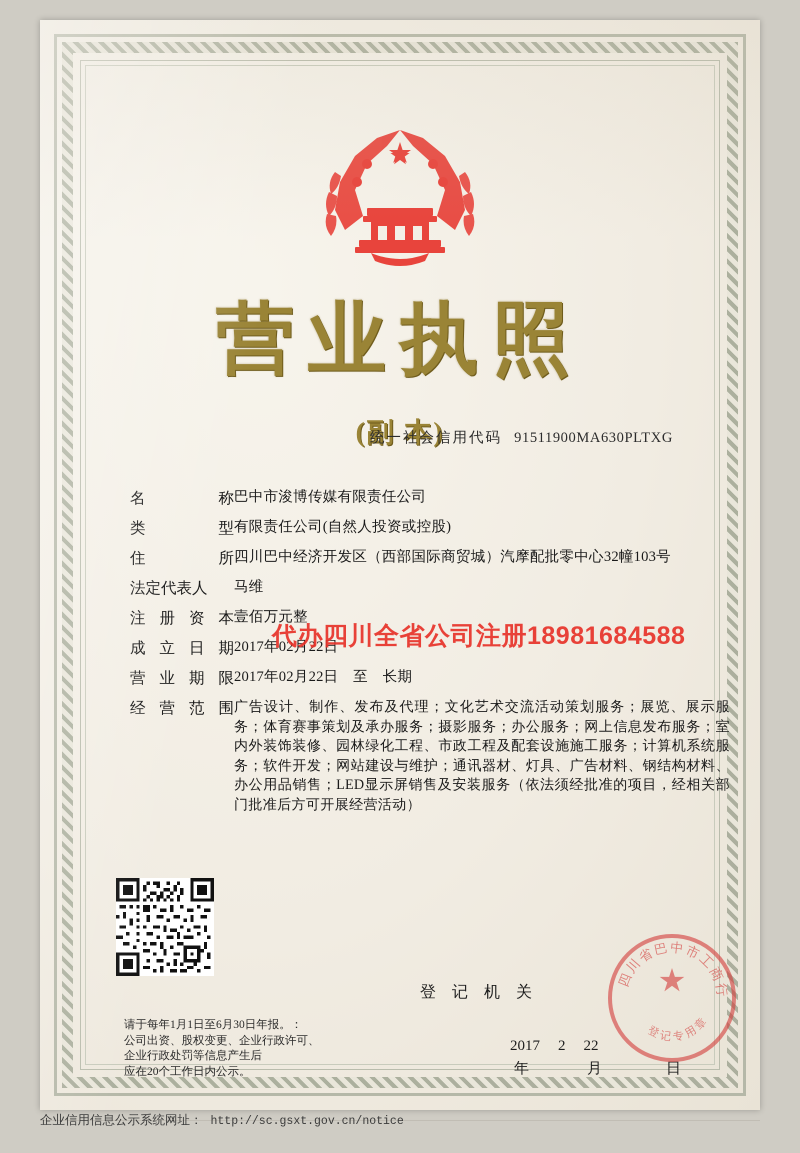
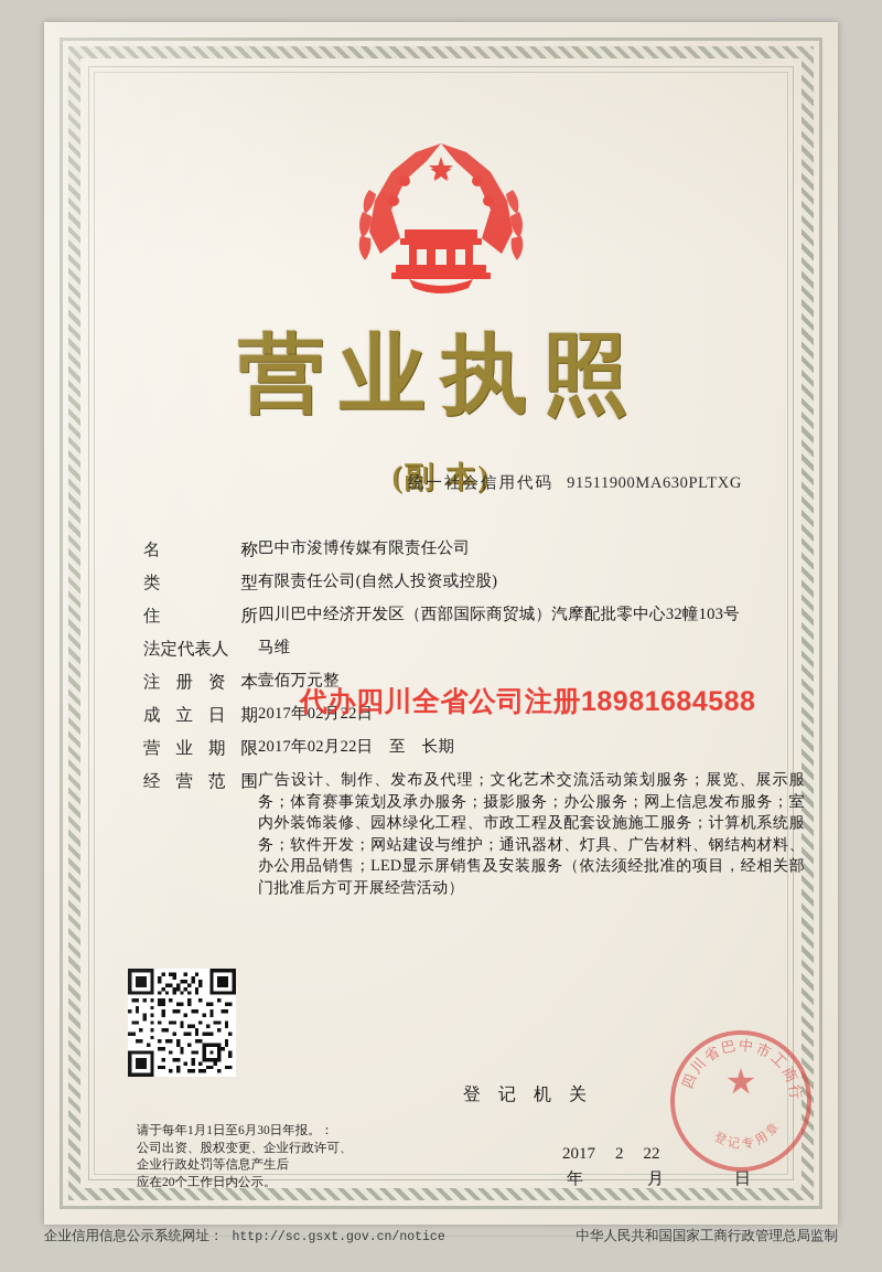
  企业信用信息公示系统网址：
  http://sc.gsxt.gov.cn/notice
+ 中华人民共和国国家工商行政管理总局监制
